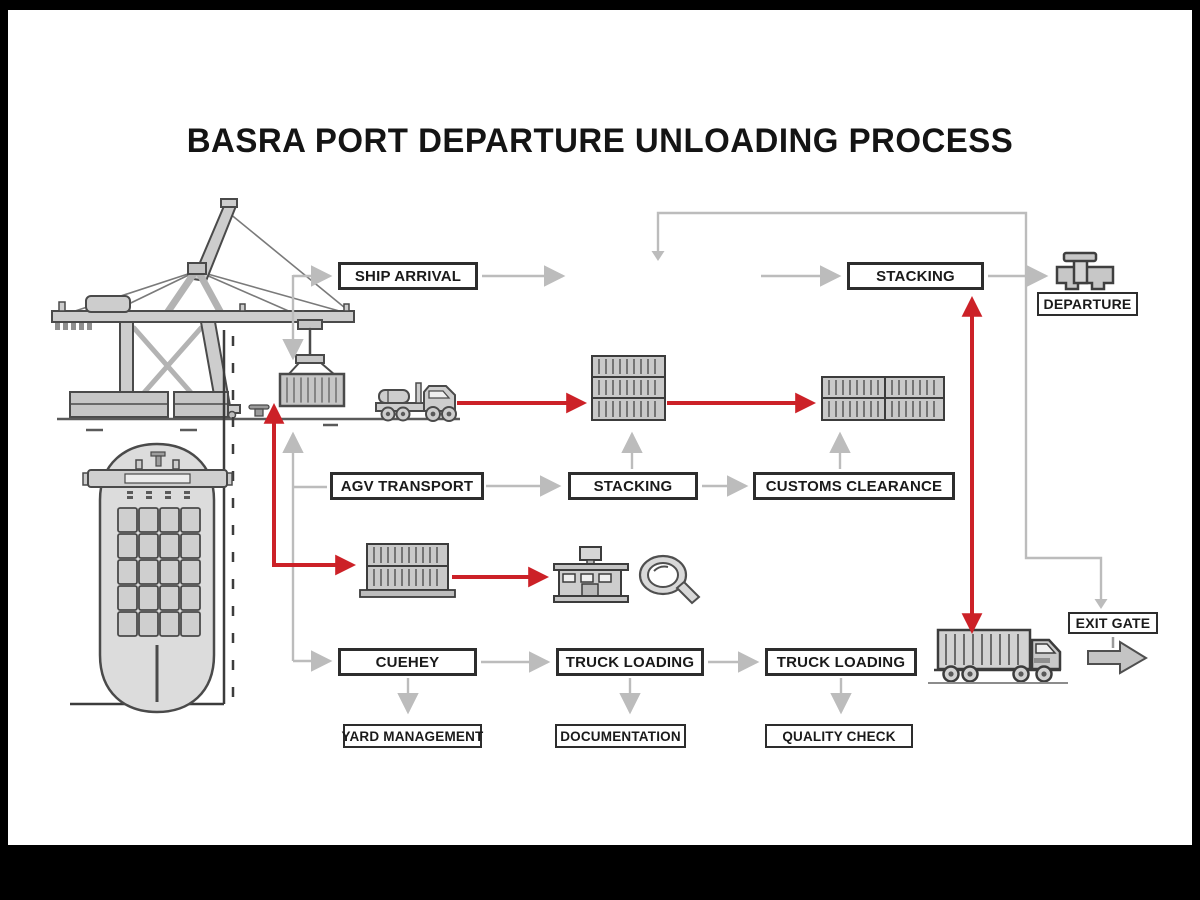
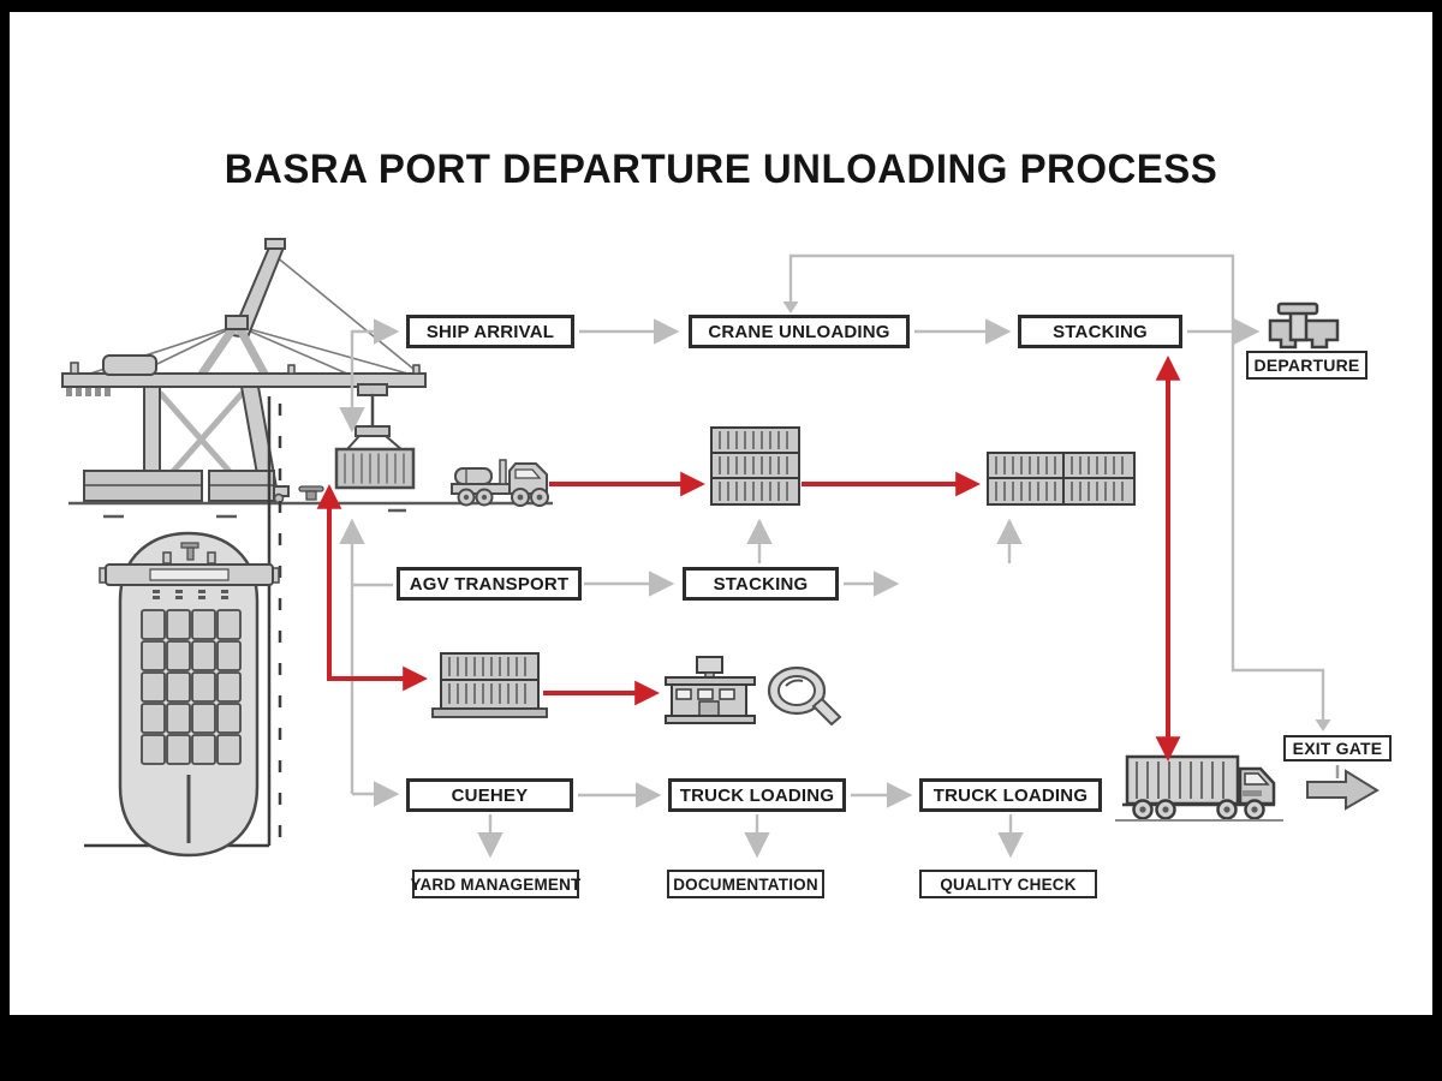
  BASRA PORT DEPARTURE UNLOADING PROCESS
  SHIP ARRIVAL
+ CRANE UNLOADING
  STACKING
  DEPARTURE
  AGV TRANSPORT
  STACKING
- CUSTOMS CLEARANCE
  CUEHEY
  TRUCK LOADING
  TRUCK LOADING
  YARD MANAGEMENT
  DOCUMENTATION
  QUALITY CHECK
  EXIT GATE
